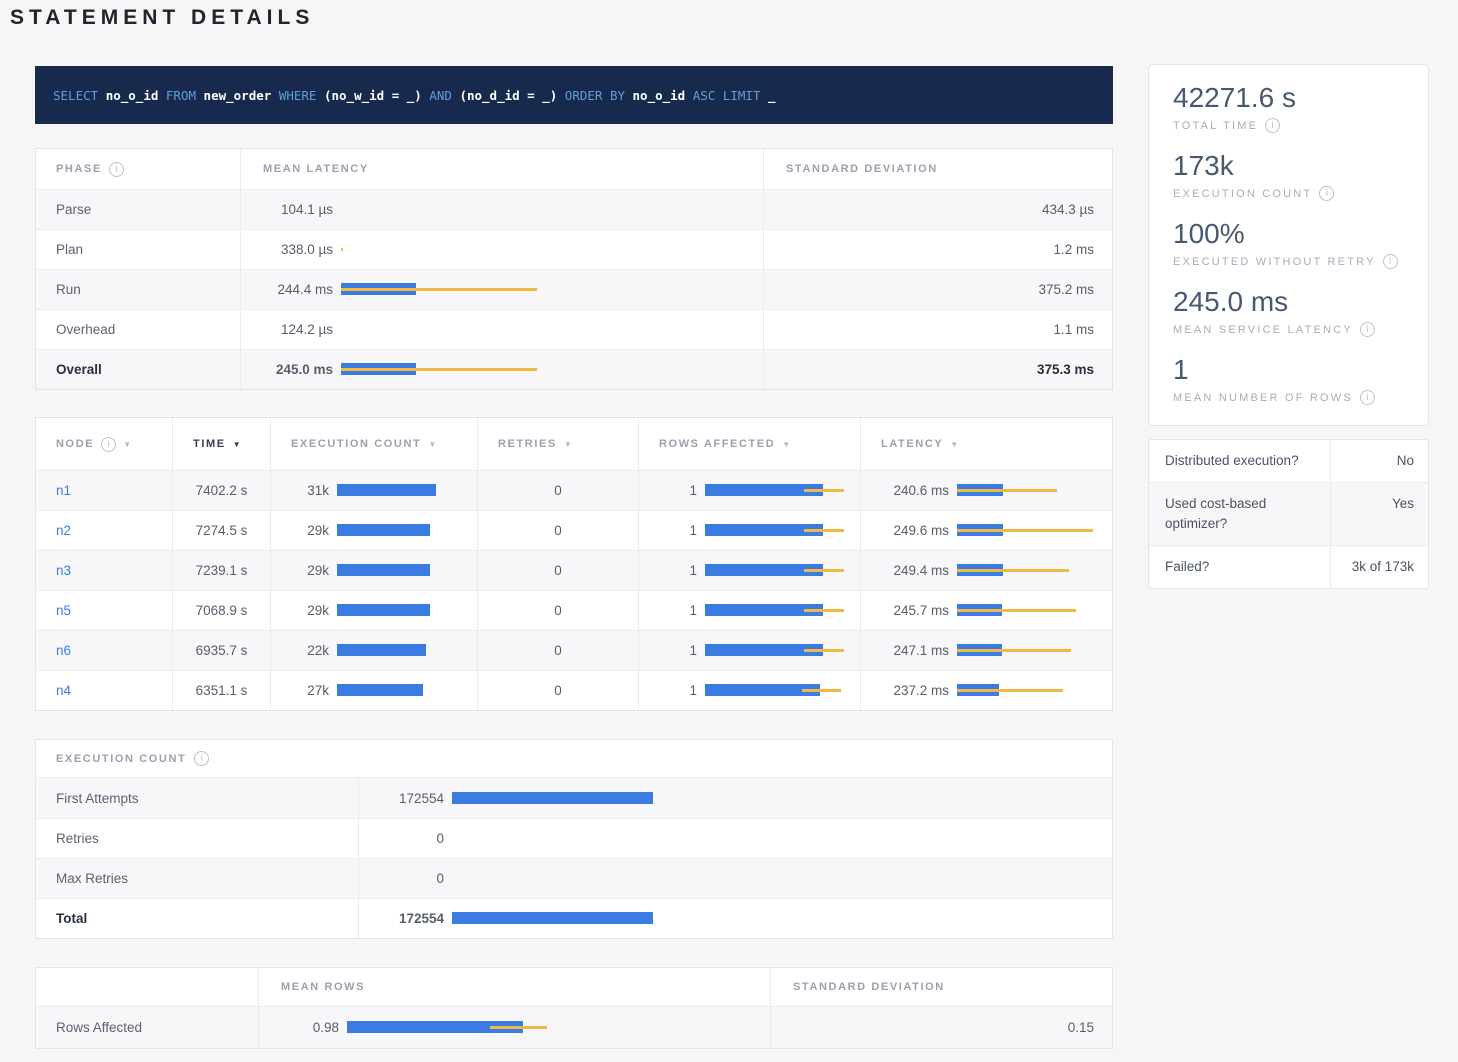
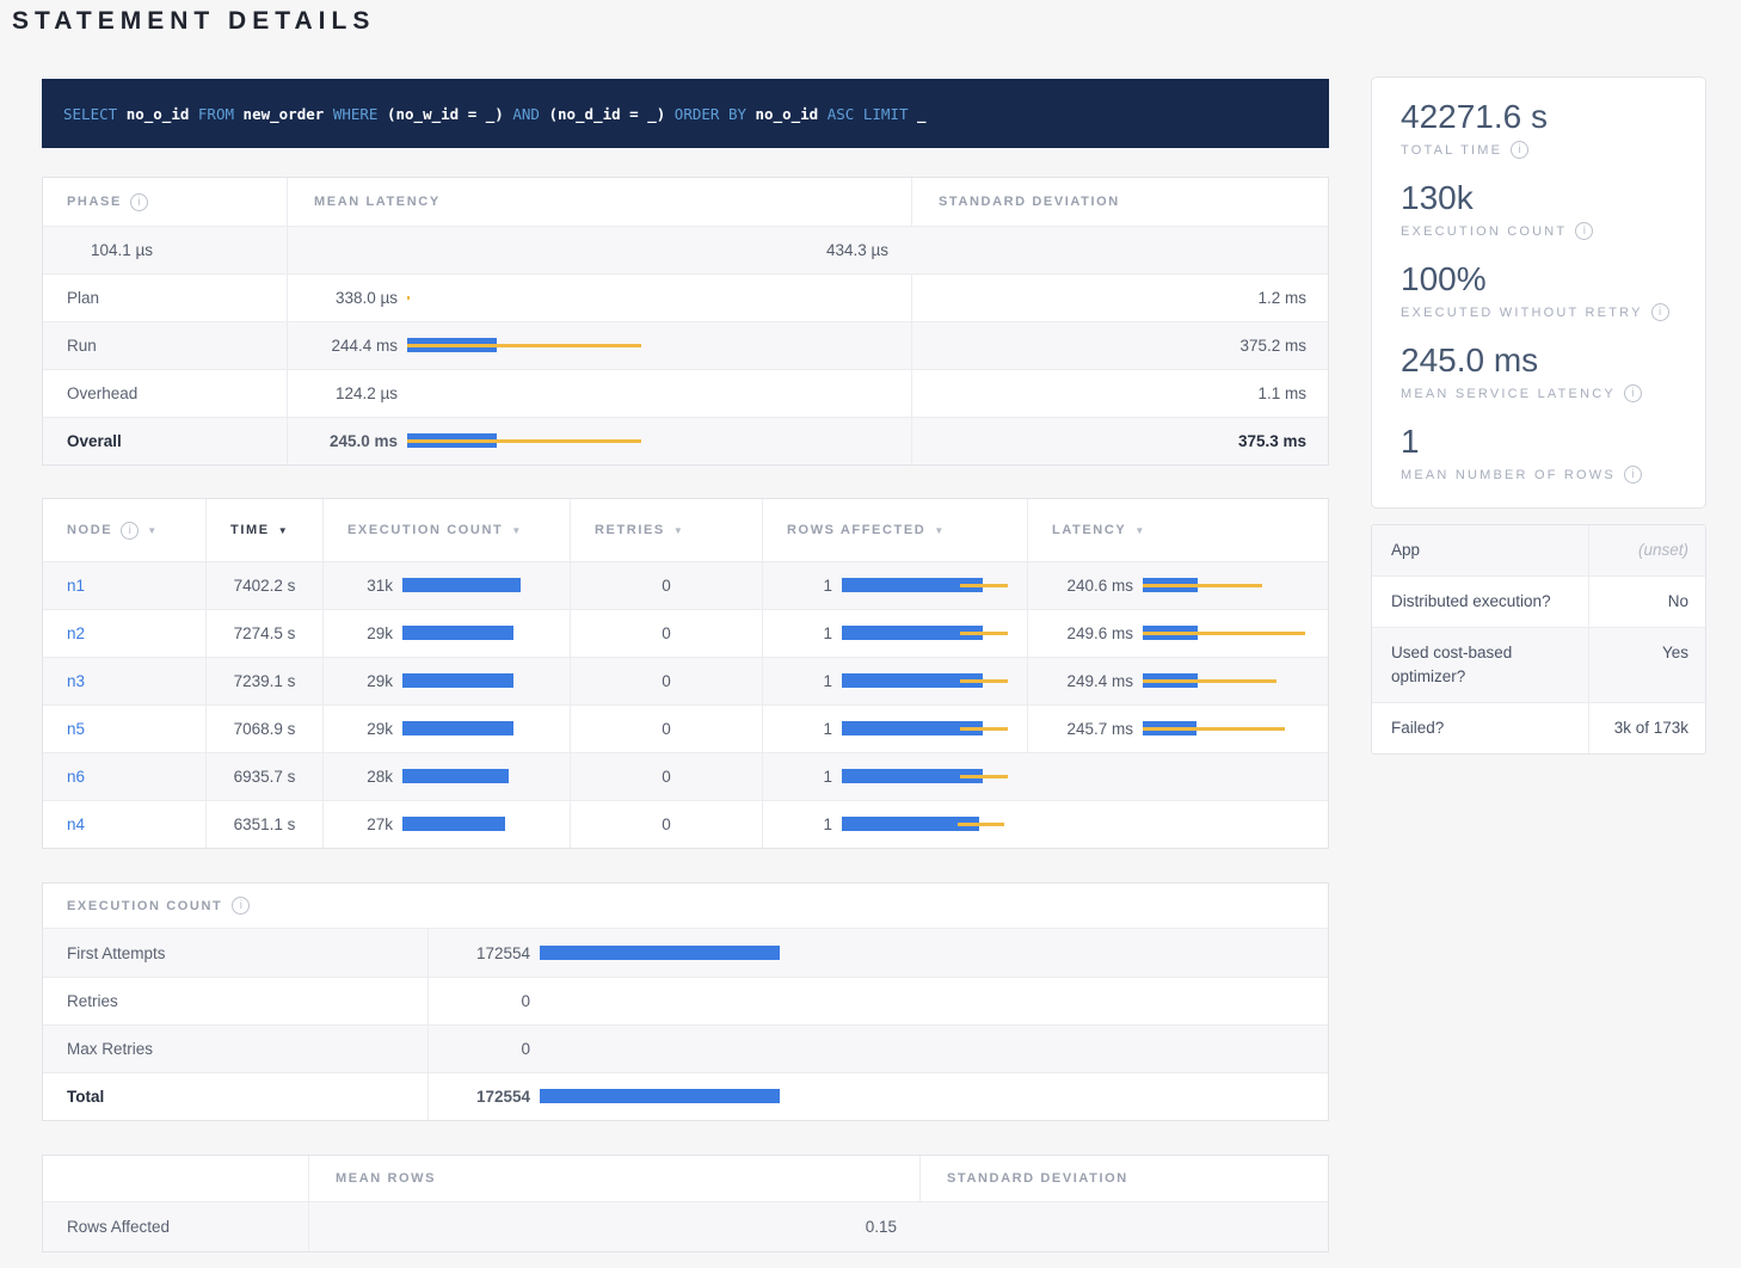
  STATEMENT DETAILS
  SELECT
  no_o_id
  FROM
  new_order
  WHERE
  (no_w_id = _)
  AND
  (no_d_id = _)
  ORDER BY
  no_o_id
  ASC LIMIT
  _
  PHASE
  i
  MEAN LATENCY
  STANDARD DEVIATION
- Parse
  104.1 µs
  434.3 µs
  Plan
  338.0 µs
  1.2 ms
  Run
  244.4 ms
  375.2 ms
  Overhead
  124.2 µs
  1.1 ms
  Overall
  245.0 ms
  375.3 ms
  NODE
  i
  ▼
  TIME
  ▼
  EXECUTION COUNT
  ▼
  RETRIES
  ▼
  ROWS AFFECTED
  ▼
  LATENCY
  ▼
  n1
  7402.2 s
  31k
  0
  1
  240.6 ms
  n2
  7274.5 s
  29k
  0
  1
  249.6 ms
  n3
  7239.1 s
  29k
  0
  1
  249.4 ms
  n5
  7068.9 s
  29k
  0
  1
  245.7 ms
  n6
  6935.7 s
- 22k
+ 28k
  0
  1
- 247.1 ms
  n4
  6351.1 s
  27k
  0
  1
- 237.2 ms
  EXECUTION COUNT
  i
  First Attempts
  172554
  Retries
  0
  Max Retries
  0
  Total
  172554
  MEAN ROWS
  STANDARD DEVIATION
  Rows Affected
- 0.98
  0.15
  42271.6 s
  TOTAL TIME
  i
- 173k
+ 130k
  EXECUTION COUNT
  i
  100%
  EXECUTED WITHOUT RETRY
  i
  245.0 ms
  MEAN SERVICE LATENCY
  i
  1
  MEAN NUMBER OF ROWS
  i
+ App
+ (unset)
  Distributed execution?
  No
  Used cost-based optimizer?
  Yes
  Failed?
  3k of 173k
